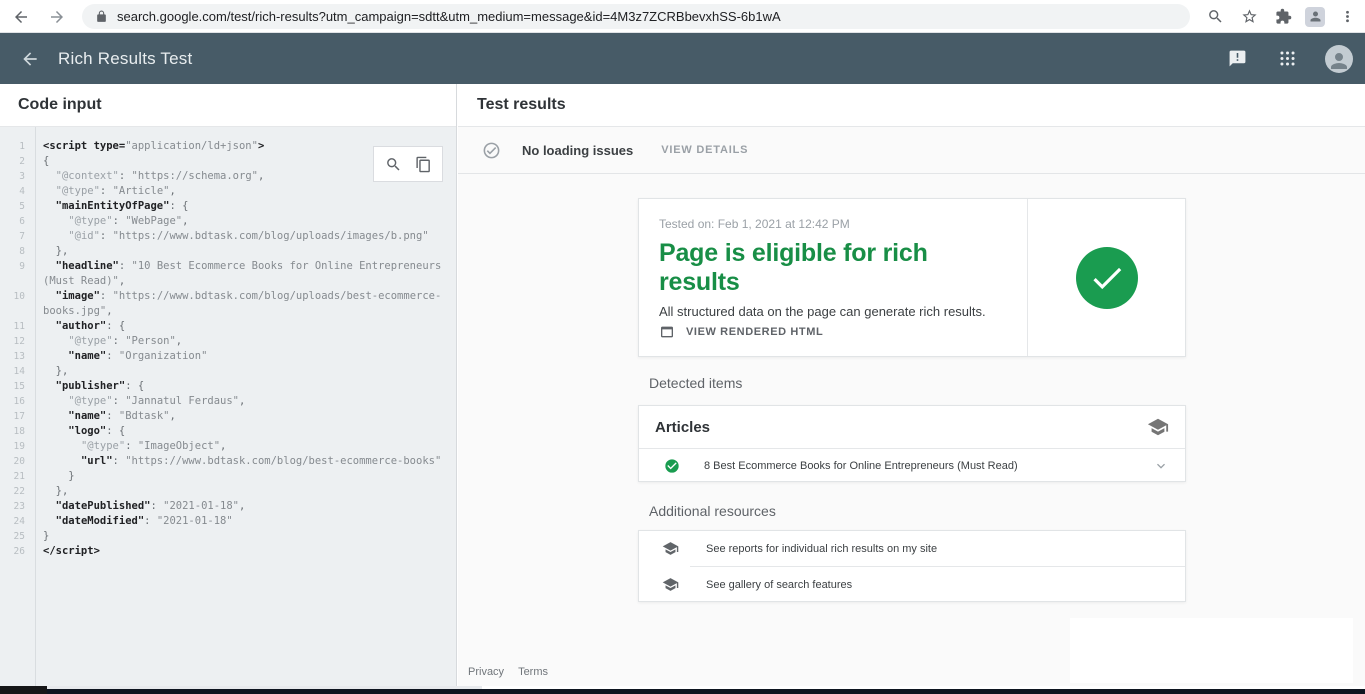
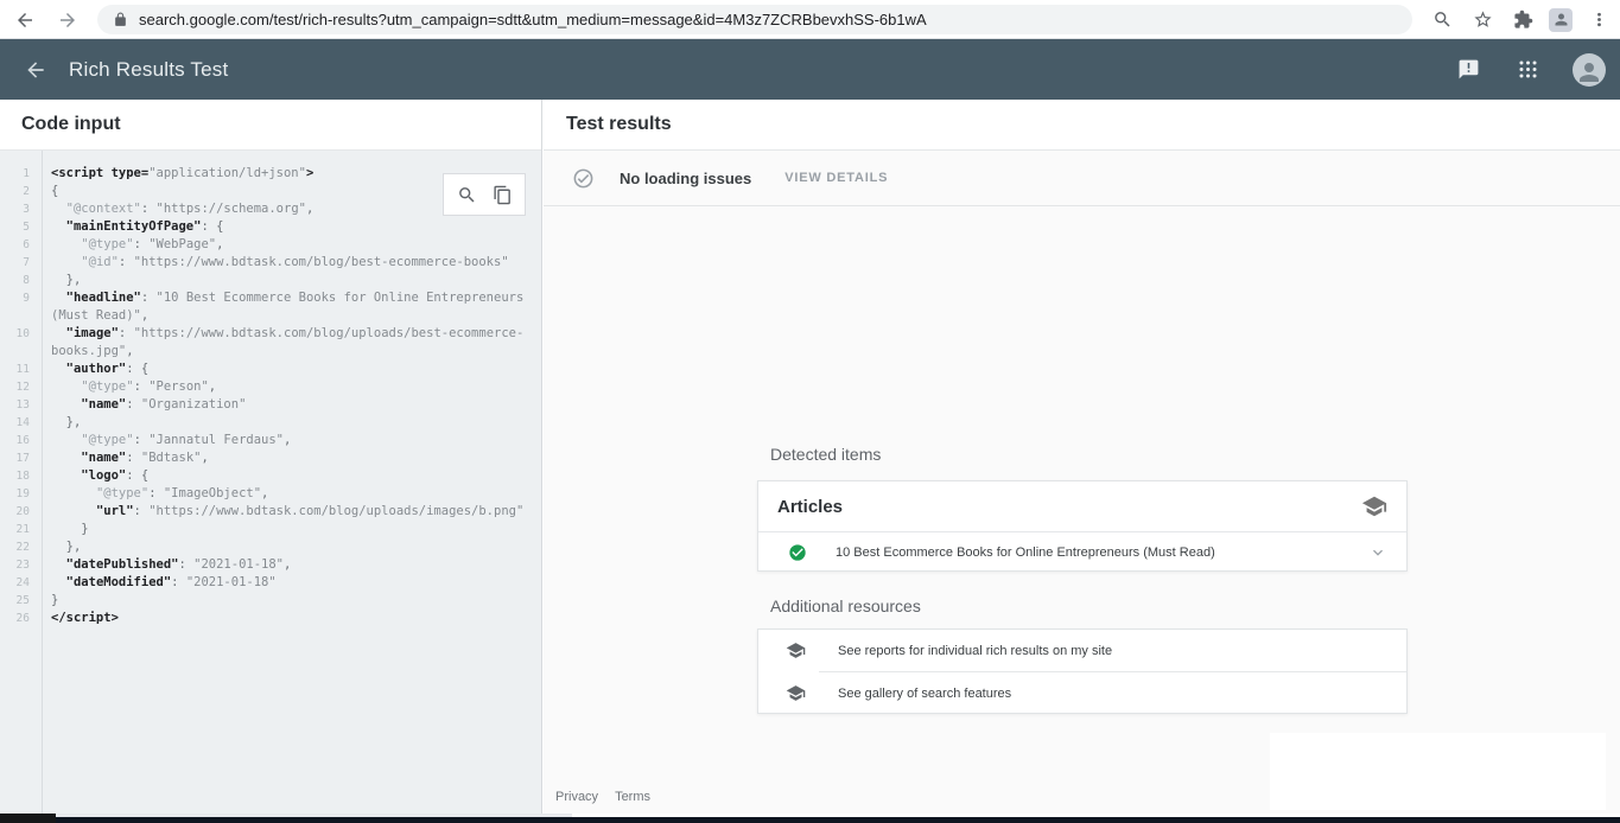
  search.google.com/test/rich-results?utm_campaign=sdtt&utm_medium=message&id=4M3z7ZCRBbevxhSS-6b1wA
  Rich Results Test
  Code input
  1
  <script type="application/ld+json">
  2
  {
  3
  "@context": "https://schema.org",
- 4
- "@type": "Article",
  5
  "mainEntityOfPage": {
  6
  "@type": "WebPage",
  7
- "@id": "https://www.bdtask.com/blog/uploads/images/b.png"
+ "@id": "https://www.bdtask.com/blog/best-ecommerce-books"
  8
  },
  9
  "headline": "10 Best Ecommerce Books for Online Entrepreneurs (Must Read)",
  10
  "image": "https://www.bdtask.com/blog/uploads/best-ecommerce-books.jpg",
  11
  "author": {
  12
  "@type": "Person",
  13
  "name": "Organization"
  14
  },
- 15
- "publisher": {
  16
  "@type": "Jannatul Ferdaus",
  17
  "name": "Bdtask",
  18
  "logo": {
  19
  "@type": "ImageObject",
  20
- "url": "https://www.bdtask.com/blog/best-ecommerce-books"
+ "url": "https://www.bdtask.com/blog/uploads/images/b.png"
  21
  }
  22
  },
  23
  "datePublished": "2021-01-18",
  24
  "dateModified": "2021-01-18"
  25
  }
  26
  </script>
  Test results
  No loading issues
  VIEW DETAILS
- Tested on: Feb 1, 2021 at 12:42 PM
- Page is eligible for rich results
- All structured data on the page can generate rich results.
- VIEW RENDERED HTML
  Detected items
  Articles
- 8 Best Ecommerce Books for Online Entrepreneurs (Must Read)
+ 10 Best Ecommerce Books for Online Entrepreneurs (Must Read)
  Additional resources
  See reports for individual rich results on my site
  See gallery of search features
  Privacy
  Terms
